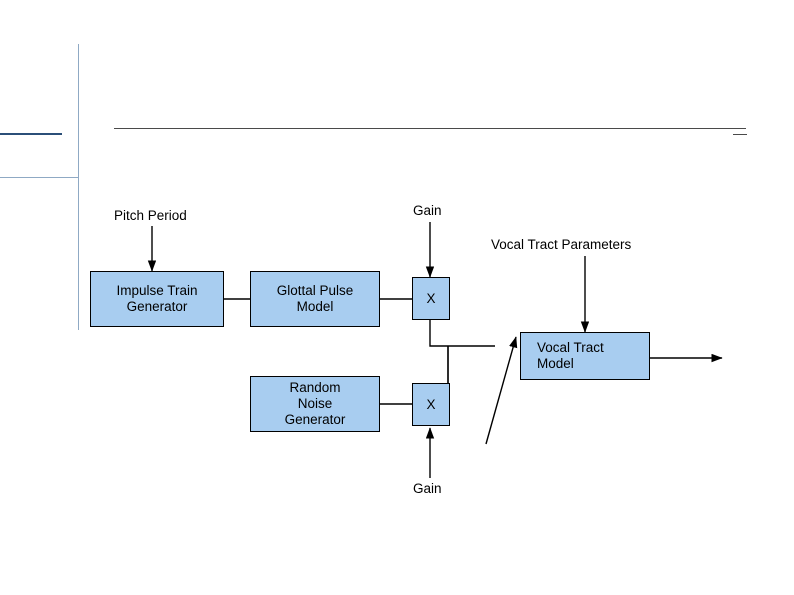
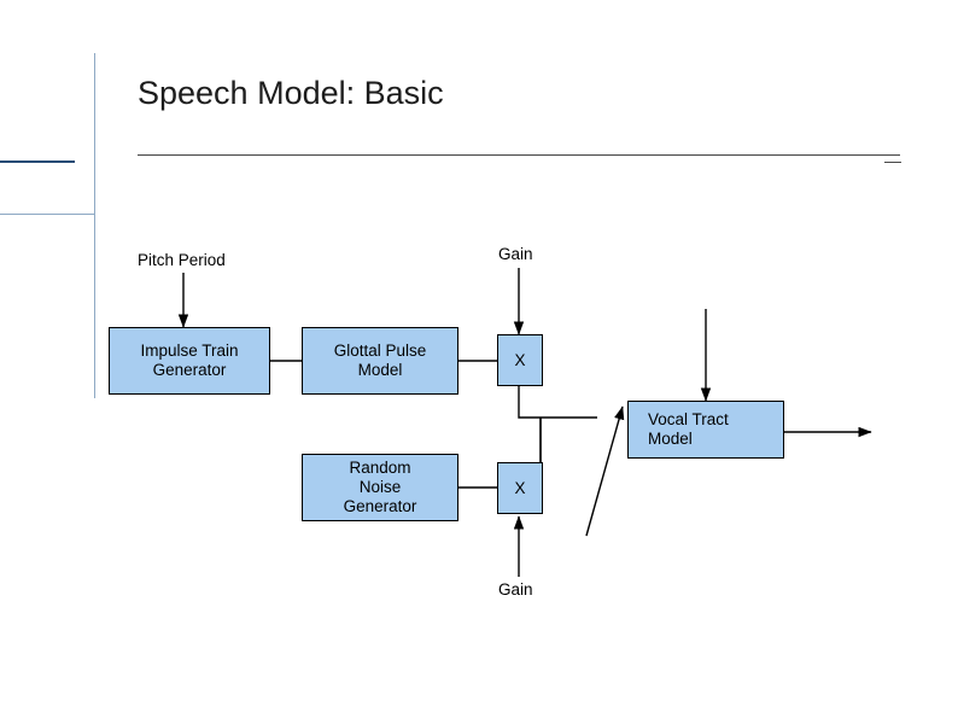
+ Speech Model: Basic
  Pitch Period
  Gain
- Vocal Tract Parameters
  Gain
  Impulse Train
  Generator
  Glottal Pulse
  Model
  X
  Random
  Noise
  Generator
  X
  Vocal Tract
  Model
